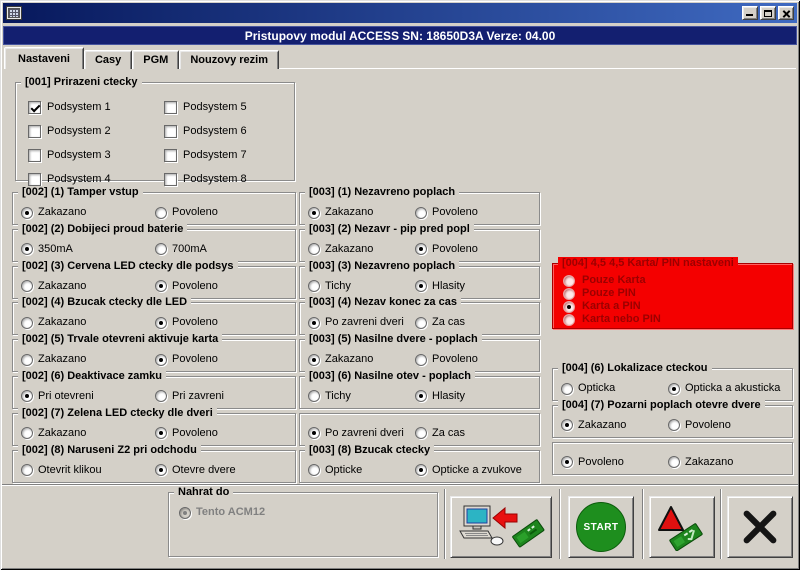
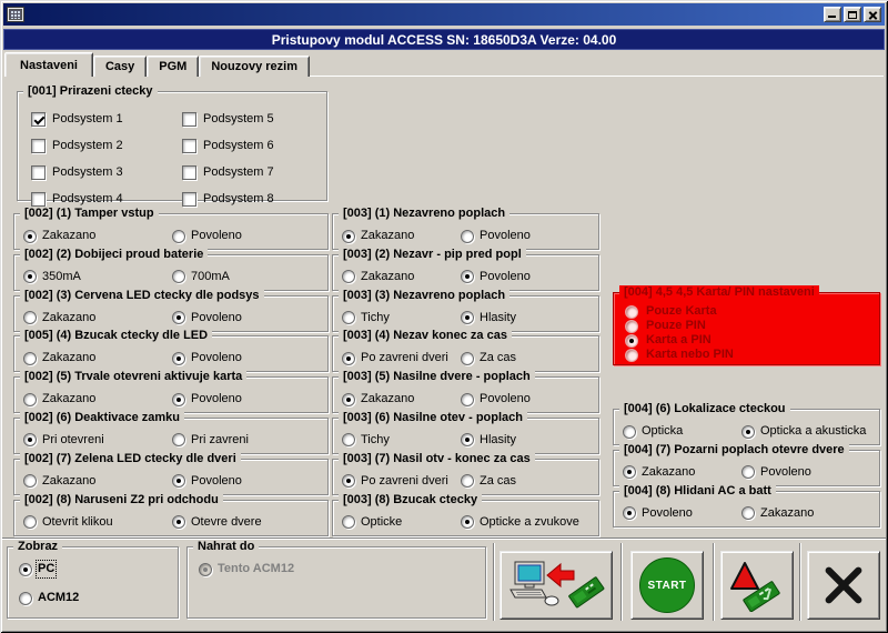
  Pristupovy modul ACCESS SN: 18650D3A Verze: 04.00
  Nastaveni
  Casy
  PGM
  Nouzovy rezim
  [001] Prirazeni ctecky
  Podsystem 1
  Podsystem 2
  Podsystem 3
  Podsystem 4
  Podsystem 5
  Podsystem 6
  Podsystem 7
  Podsystem 8
  [002] (1) Tamper vstup
  Zakazano
  Povoleno
  [002] (2) Dobijeci proud baterie
  350mA
  700mA
  [002] (3) Cervena LED ctecky dle podsys
  Zakazano
  Povoleno
- [002] (4) Bzucak ctecky dle LED
+ [005] (4) Bzucak ctecky dle LED
  Zakazano
  Povoleno
  [002] (5) Trvale otevreni aktivuje karta
  Zakazano
  Povoleno
  [002] (6) Deaktivace zamku
  Pri otevreni
  Pri zavreni
  [002] (7) Zelena LED ctecky dle dveri
  Zakazano
  Povoleno
  [002] (8) Naruseni Z2 pri odchodu
  Otevrit klikou
  Otevre dvere
  [003] (1) Nezavreno poplach
  Zakazano
  Povoleno
  [003] (2) Nezavr - pip pred popl
  Zakazano
  Povoleno
  [003] (3) Nezavreno poplach
  Tichy
  Hlasity
  [003] (4) Nezav konec za cas
  Po zavreni dveri
  Za cas
  [003] (5) Nasilne dvere - poplach
  Zakazano
  Povoleno
  [003] (6) Nasilne otev - poplach
  Tichy
  Hlasity
+ [003] (7) Nasil otv - konec za cas
  Po zavreni dveri
  Za cas
  [003] (8) Bzucak ctecky
  Opticke
  Opticke a zvukove
  [004] 4,5 4,5 Karta/ PIN nastaveni
  Pouze Karta
  Pouze PIN
  Karta a PIN
  Karta nebo PIN
  [004] (6) Lokalizace cteckou
  Opticka
  Opticka a akusticka
  [004] (7) Pozarni poplach otevre dvere
  Zakazano
  Povoleno
+ [004] (8) Hlidani AC a batt
  Povoleno
  Zakazano
+ Zobraz
+ PC
+ ACM12
  Nahrat do
  Tento ACM12
  START
